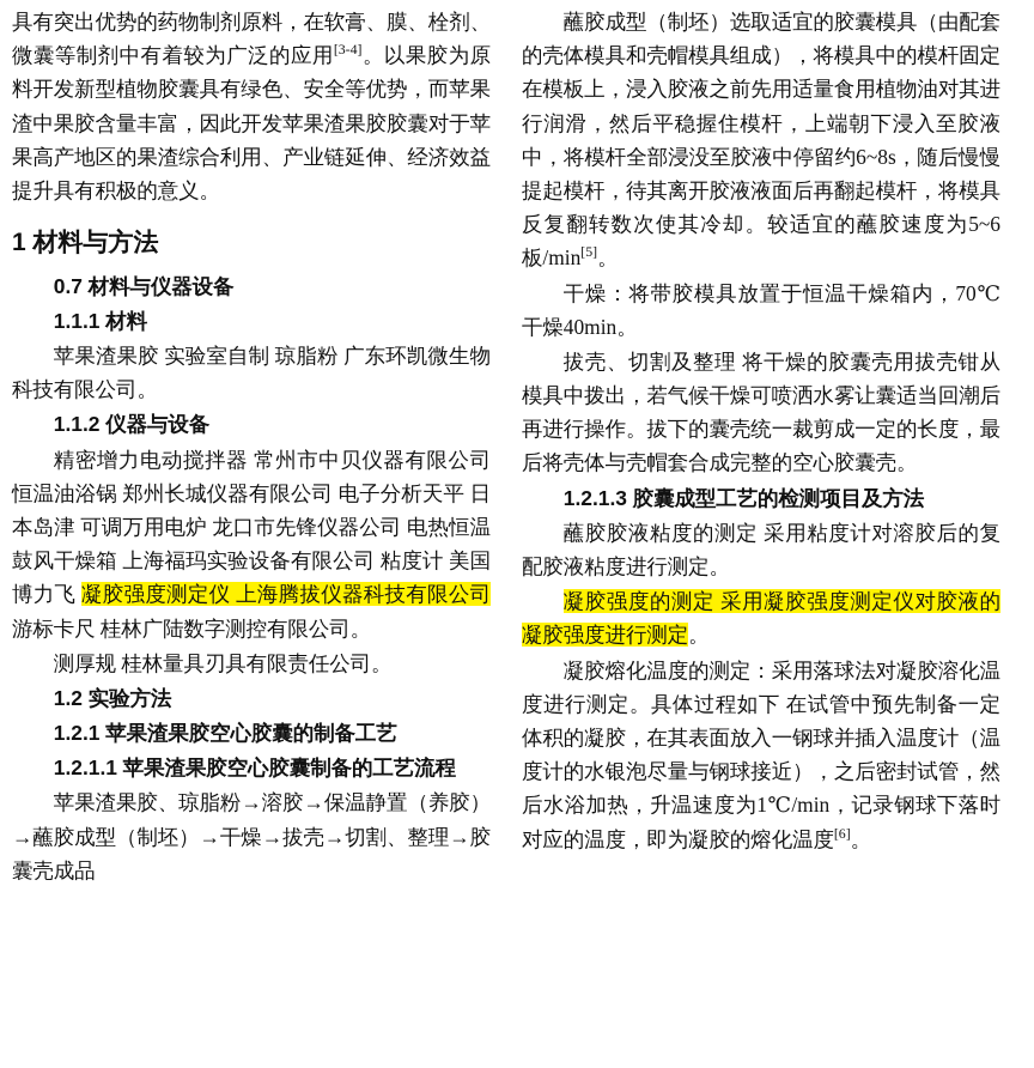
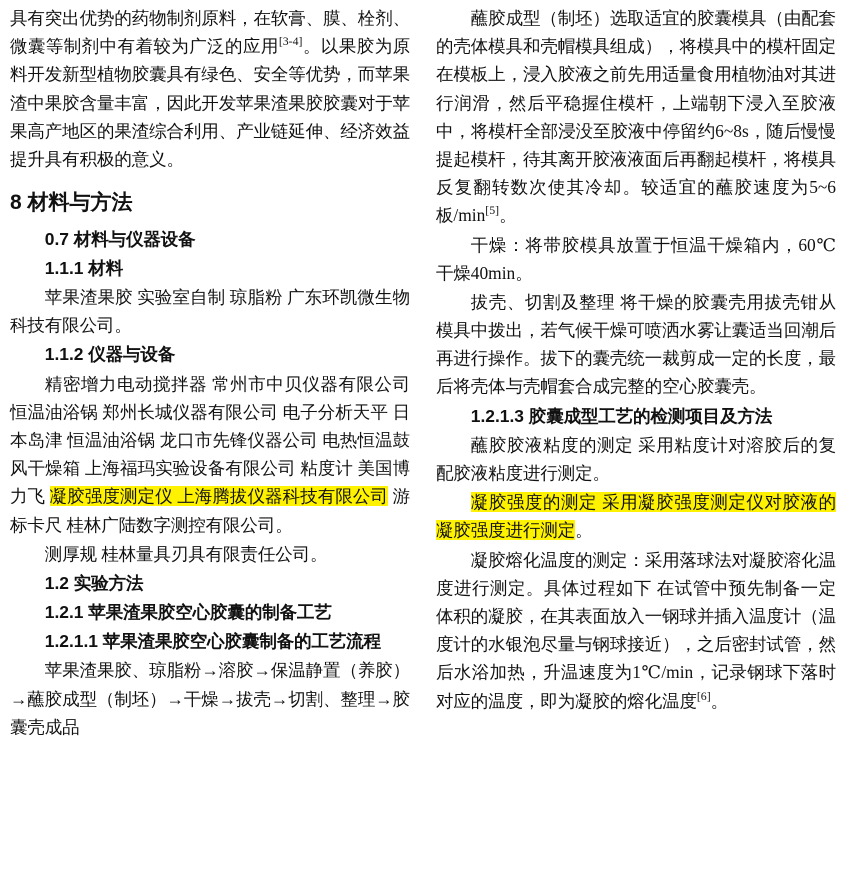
  具有突出优势的药物制剂原料，在软膏、膜、栓剂、微囊等制剂中有着较为广泛的应用[3-4]。以果胶为原料开发新型植物胶囊具有绿色、安全等优势，而苹果渣中果胶含量丰富，因此开发苹果渣果胶胶囊对于苹果高产地区的果渣综合利用、产业链延伸、经济效益提升具有积极的意义。
- 1 材料与方法
+ 8 材料与方法
  0.7 材料与仪器设备
  1.1.1 材料
  苹果渣果胶 实验室自制 琼脂粉 广东环凯微生物科技有限公司。
  1.1.2 仪器与设备
- 精密增力电动搅拌器 常州市中贝仪器有限公司 恒温油浴锅 郑州长城仪器有限公司 电子分析天平 日本岛津 可调万用电炉 龙口市先锋仪器公司 电热恒温鼓风干燥箱 上海福玛实验设备有限公司 粘度计 美国博力飞 凝胶强度测定仪 上海腾拔仪器科技有限公司 游标卡尺 桂林广陆数字测控有限公司。
+ 精密增力电动搅拌器 常州市中贝仪器有限公司 恒温油浴锅 郑州长城仪器有限公司 电子分析天平 日本岛津 恒温油浴锅 龙口市先锋仪器公司 电热恒温鼓风干燥箱 上海福玛实验设备有限公司 粘度计 美国博力飞 凝胶强度测定仪 上海腾拔仪器科技有限公司 游标卡尺 桂林广陆数字测控有限公司。
  测厚规 桂林量具刃具有限责任公司。
  1.2 实验方法
  1.2.1 苹果渣果胶空心胶囊的制备工艺
  1.2.1.1 苹果渣果胶空心胶囊制备的工艺流程
  苹果渣果胶、琼脂粉→溶胶→保温静置（养胶）→蘸胶成型（制坯）→干燥→拔壳→切割、整理→胶囊壳成品
  蘸胶成型（制坯）选取适宜的胶囊模具（由配套的壳体模具和壳帽模具组成），将模具中的模杆固定在模板上，浸入胶液之前先用适量食用植物油对其进行润滑，然后平稳握住模杆，上端朝下浸入至胶液中，将模杆全部浸没至胶液中停留约6~8s，随后慢慢提起模杆，待其离开胶液液面后再翻起模杆，将模具反复翻转数次使其冷却。较适宜的蘸胶速度为5~6 板/min[5]。
- 干燥：将带胶模具放置于恒温干燥箱内，70℃干燥40min。
+ 干燥：将带胶模具放置于恒温干燥箱内，60℃干燥40min。
  拔壳、切割及整理 将干燥的胶囊壳用拔壳钳从模具中拨出，若气候干燥可喷洒水雾让囊适当回潮后再进行操作。拔下的囊壳统一裁剪成一定的长度，最后将壳体与壳帽套合成完整的空心胶囊壳。
  1.2.1.3 胶囊成型工艺的检测项目及方法
  蘸胶胶液粘度的测定 采用粘度计对溶胶后的复配胶液粘度进行测定。
  凝胶强度的测定 采用凝胶强度测定仪对胶液的凝胶强度进行测定。
  凝胶熔化温度的测定：采用落球法对凝胶溶化温度进行测定。具体过程如下 在试管中预先制备一定体积的凝胶，在其表面放入一钢球并插入温度计（温度计的水银泡尽量与钢球接近），之后密封试管，然后水浴加热，升温速度为1℃/min，记录钢球下落时对应的温度，即为凝胶的熔化温度[6]。
